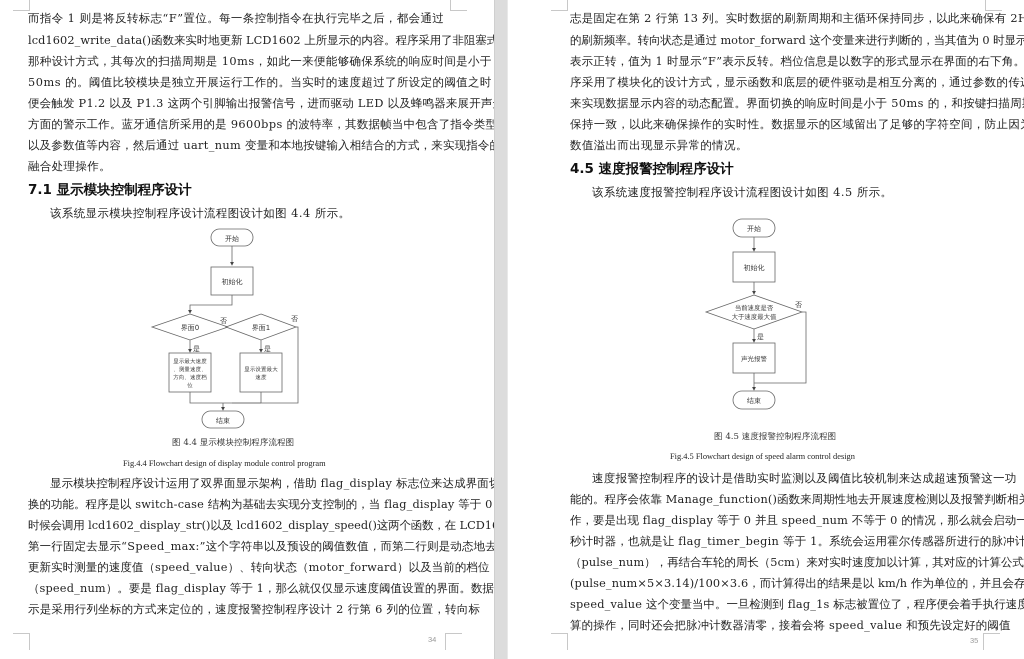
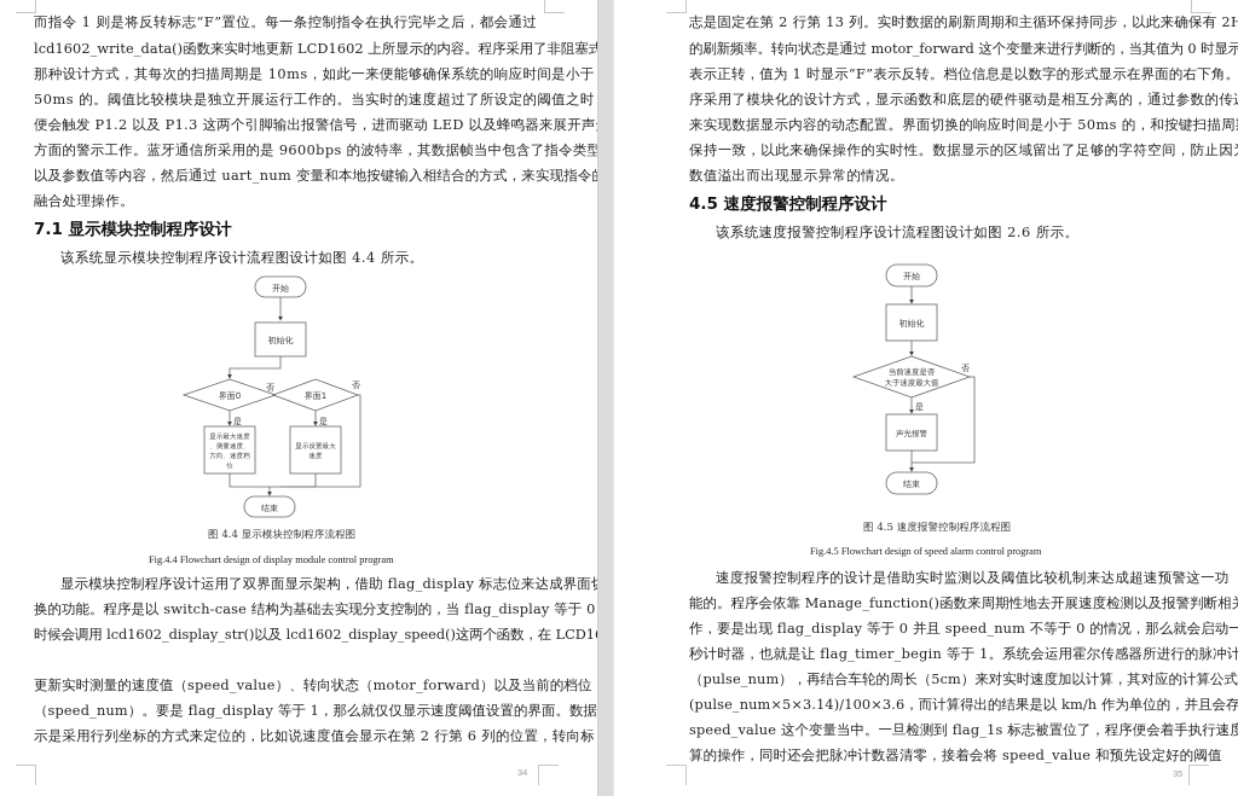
  而指令 1 则是将反转标志“F”置位。每一条控制指令在执行完毕之后，都会通过
  lcd1602_write_data()函数来实时地更新 LCD1602 上所显示的内容。程序采用了非阻塞式
  那种设计方式，其每次的扫描周期是 10ms，如此一来便能够确保系统的响应时间是小于
  50ms 的。阈值比较模块是独立开展运行工作的。当实时的速度超过了所设定的阈值之时
  便会触发 P1.2 以及 P1.3 这两个引脚输出报警信号，进而驱动 LED 以及蜂鸣器来展开声
  方面的警示工作。蓝牙通信所采用的是 9600bps 的波特率，其数据帧当中包含了指令类型
  以及参数值等内容，然后通过 uart_num 变量和本地按键输入相结合的方式，来实现指令
  融合处理操作。
  7.1 显示模块控制程序设计
  该系统显示模块控制程序设计流程图设计如图 4.4 所示。
  开始
  初始化
  界面0
  界面1
  否
  否
  是
  是
  结束
  图 4.4 显示模块控制程序流程图
  Fig.4.4 Flowchart design of display module control program
  显示模块控制程序设计运用了双界面显示架构，借助 flag_display 标志位来达成界面
  换的功能。程序是以 switch-case 结构为基础去实现分支控制的，当 flag_display 等于 0
  时候会调用 lcd1602_display_str()以及 lcd1602_display_speed()这两个函数，在 LCD1
- 第一行固定去显示“Speed_max:”这个字符串以及预设的阈值数值，而第二行则是动态地去
  更新实时测量的速度值（speed_value）、转向状态（motor_forward）以及当前的档位
  （speed_num）。要是 flag_display 等于 1，那么就仅仅显示速度阈值设置的界面。数据
- 示是采用行列坐标的方式来定位的，速度报警控制程序设计 2 行第 6 列的位置，转向标
+ 示是采用行列坐标的方式来定位的，比如说速度值会显示在第 2 行第 6 列的位置，转向标
  34
  志是固定在第 2 行第 13 列。实时数据的刷新周期和主循环保持同步，以此来确保有 2H
  的刷新频率。转向状态是通过 motor_forward 这个变量来进行判断的，当其值为 0 时显示
  表示正转，值为 1 时显示“F”表示反转。档位信息是以数字的形式显示在界面的右下角。
  序采用了模块化的设计方式，显示函数和底层的硬件驱动是相互分离的，通过参数的传
  来实现数据显示内容的动态配置。界面切换的响应时间是小于 50ms 的，和按键扫描周
  保持一致，以此来确保操作的实时性。数据显示的区域留出了足够的字符空间，防止因
  数值溢出而出现显示异常的情况。
  4.5 速度报警控制程序设计
- 该系统速度报警控制程序设计流程图设计如图 4.5 所示。
+ 该系统速度报警控制程序设计流程图设计如图 2.6 所示。
  开始
  初始化
  当前速度是否
  大于速度最大值
  否
  是
  声光报警
  结束
  图 4.5 速度报警控制程序流程图
- Fig.4.5 Flowchart design of speed alarm control design
+ Fig.4.5 Flowchart design of speed alarm control program
  速度报警控制程序的设计是借助实时监测以及阈值比较机制来达成超速预警这一功
  能的。程序会依靠 Manage_function()函数来周期性地去开展速度检测以及报警判断相
  作，要是出现 flag_display 等于 0 并且 speed_num 不等于 0 的情况，那么就会启动一
  秒计时器，也就是让 flag_timer_begin 等于 1。系统会运用霍尔传感器所进行的脉冲计
  （pulse_num），再结合车轮的周长（5cm）来对实时速度加以计算，其对应的计算公式
  (pulse_num×5×3.14)/100×3.6，而计算得出的结果是以 km/h 作为单位的，并且会存
  speed_value 这个变量当中。一旦检测到 flag_1s 标志被置位了，程序便会着手执行速度
  算的操作，同时还会把脉冲计数器清零，接着会将 speed_value 和预先设定好的阈值
  35
